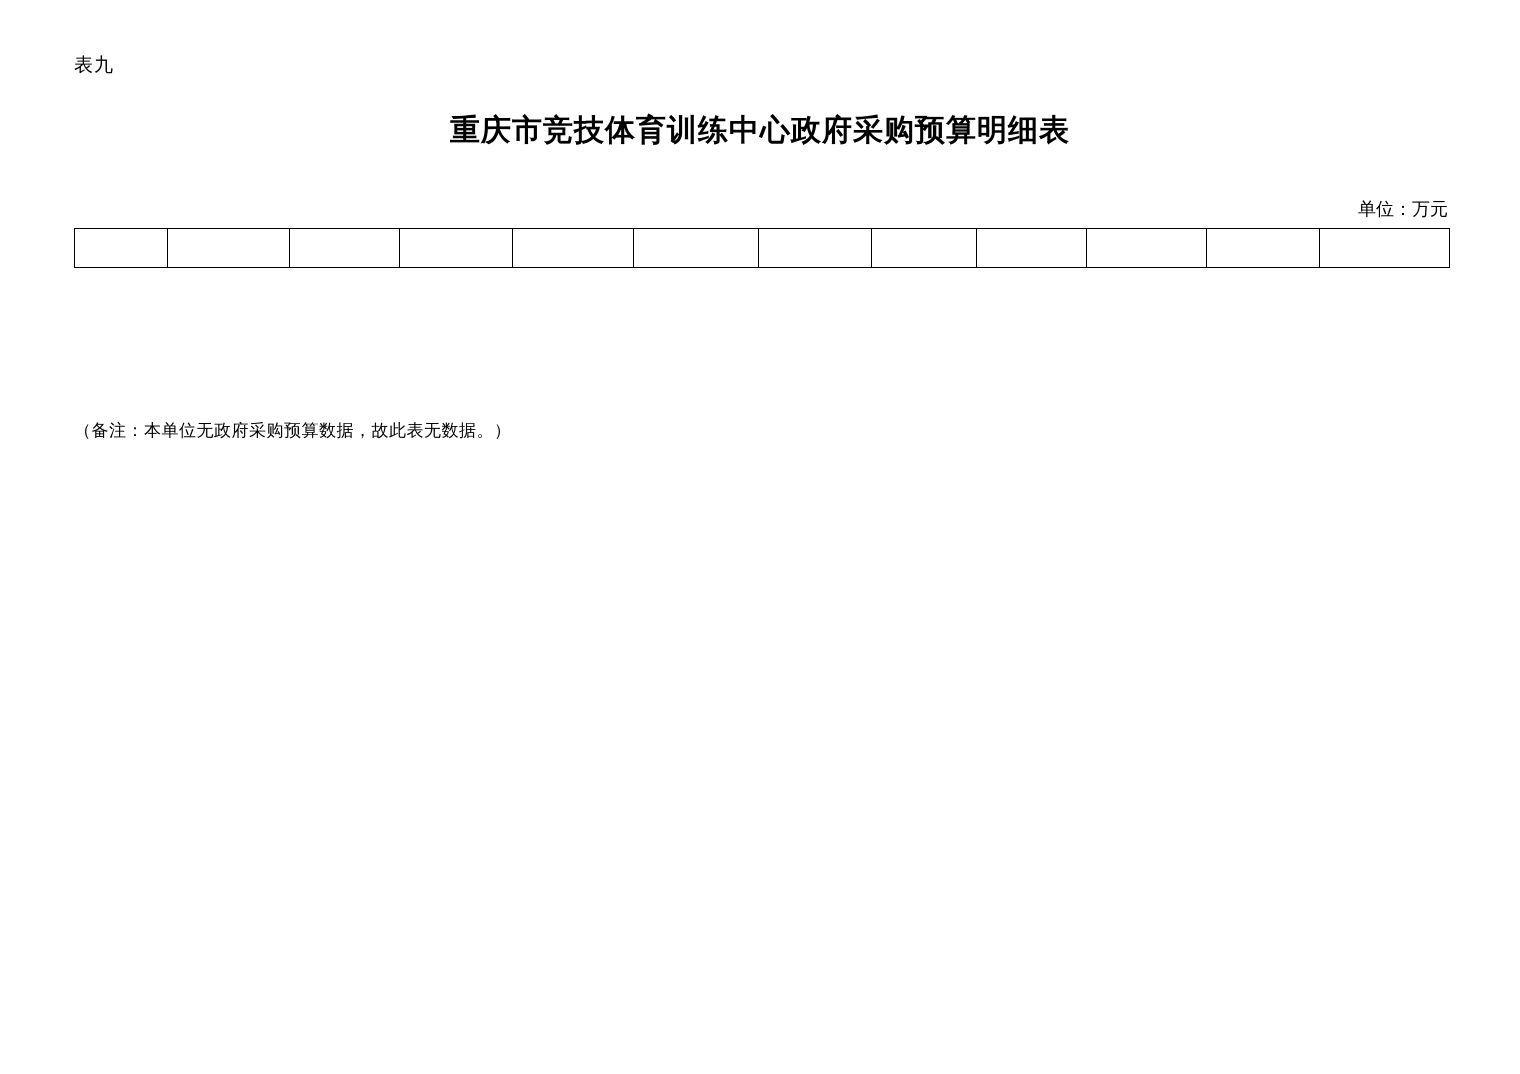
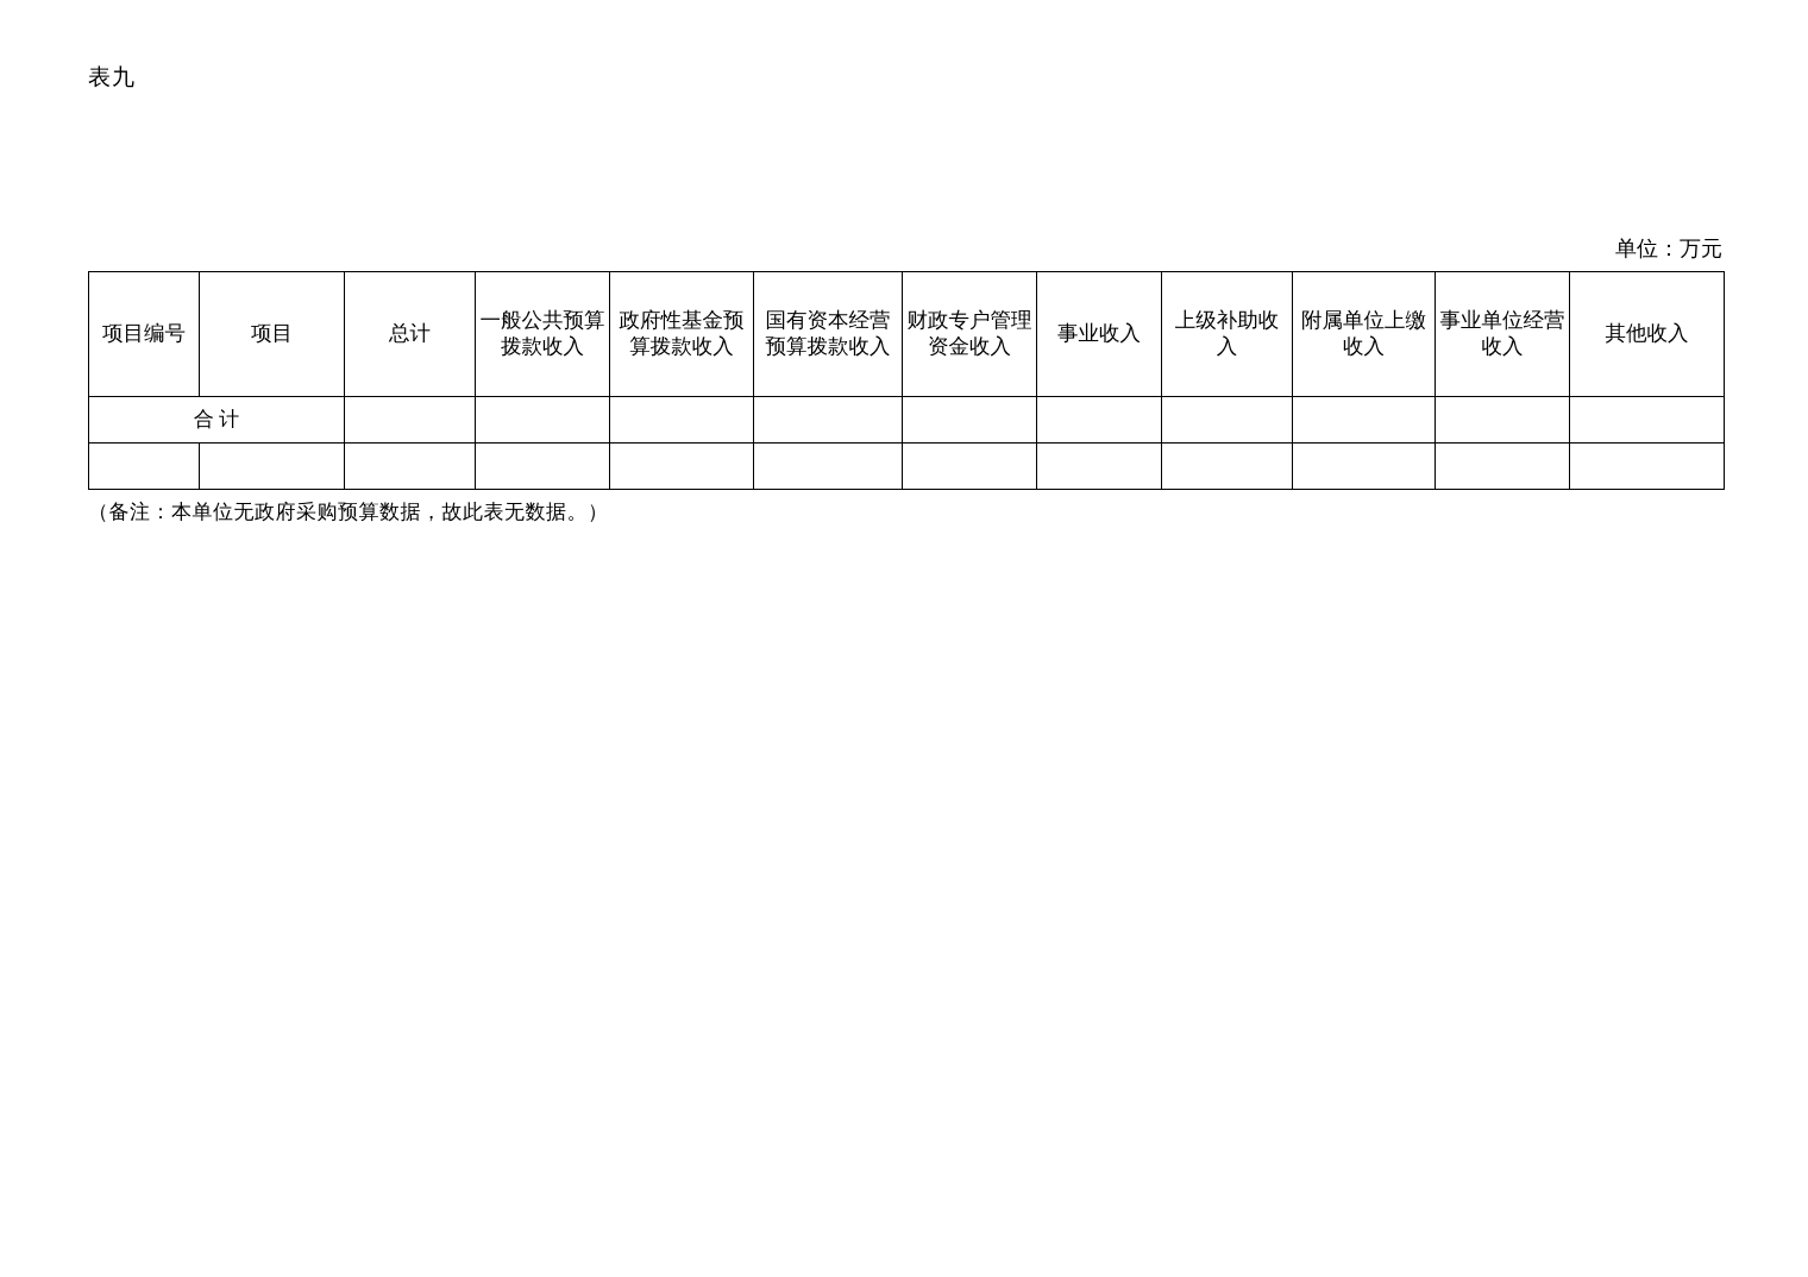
  表九
- 重庆市竞技体育训练中心政府采购预算明细表
  单位：万元
+ 项目编号	项目	总计	一般公共预算拨款收入	政府性基金预算拨款收入	国有资本经营预算拨款收入	财政专户管理资金收入	事业收入	上级补助收入	附属单位上缴收入	事业单位经营收入	其他收入
+ 合 计
  （备注：本单位无政府采购预算数据，故此表无数据。）
